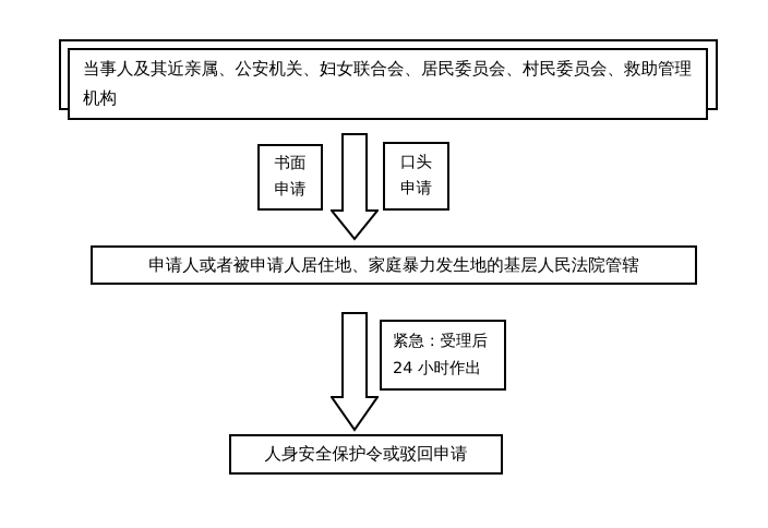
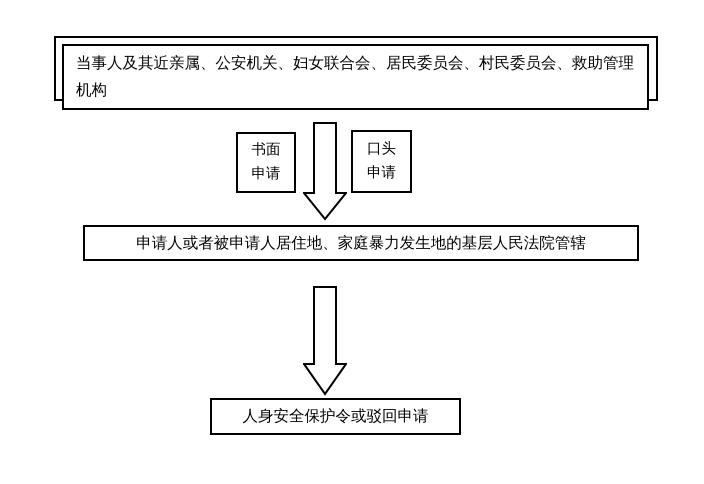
  当事人及其近亲属、公安机关、妇女联合会、居民委员会、村民委员会、救助管理机构
  书面
  申请
  口头
  申请
  申请人或者被申请人居住地、家庭暴力发生地的基层人民法院管辖
- 紧急：受理后
- 24 小时作出
  人身安全保护令或驳回申请
